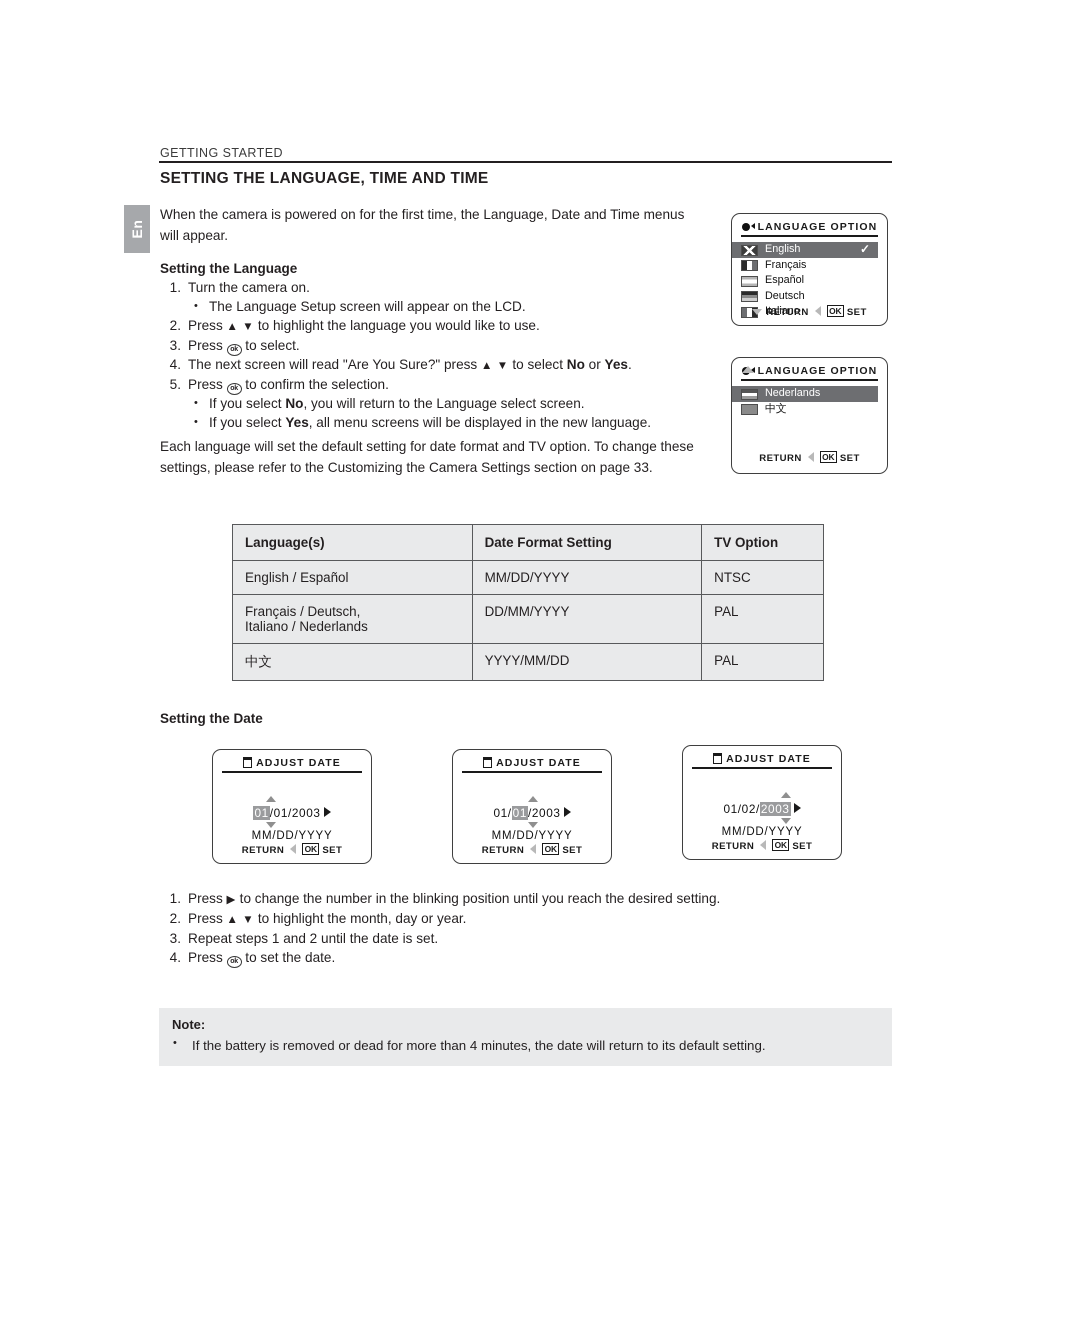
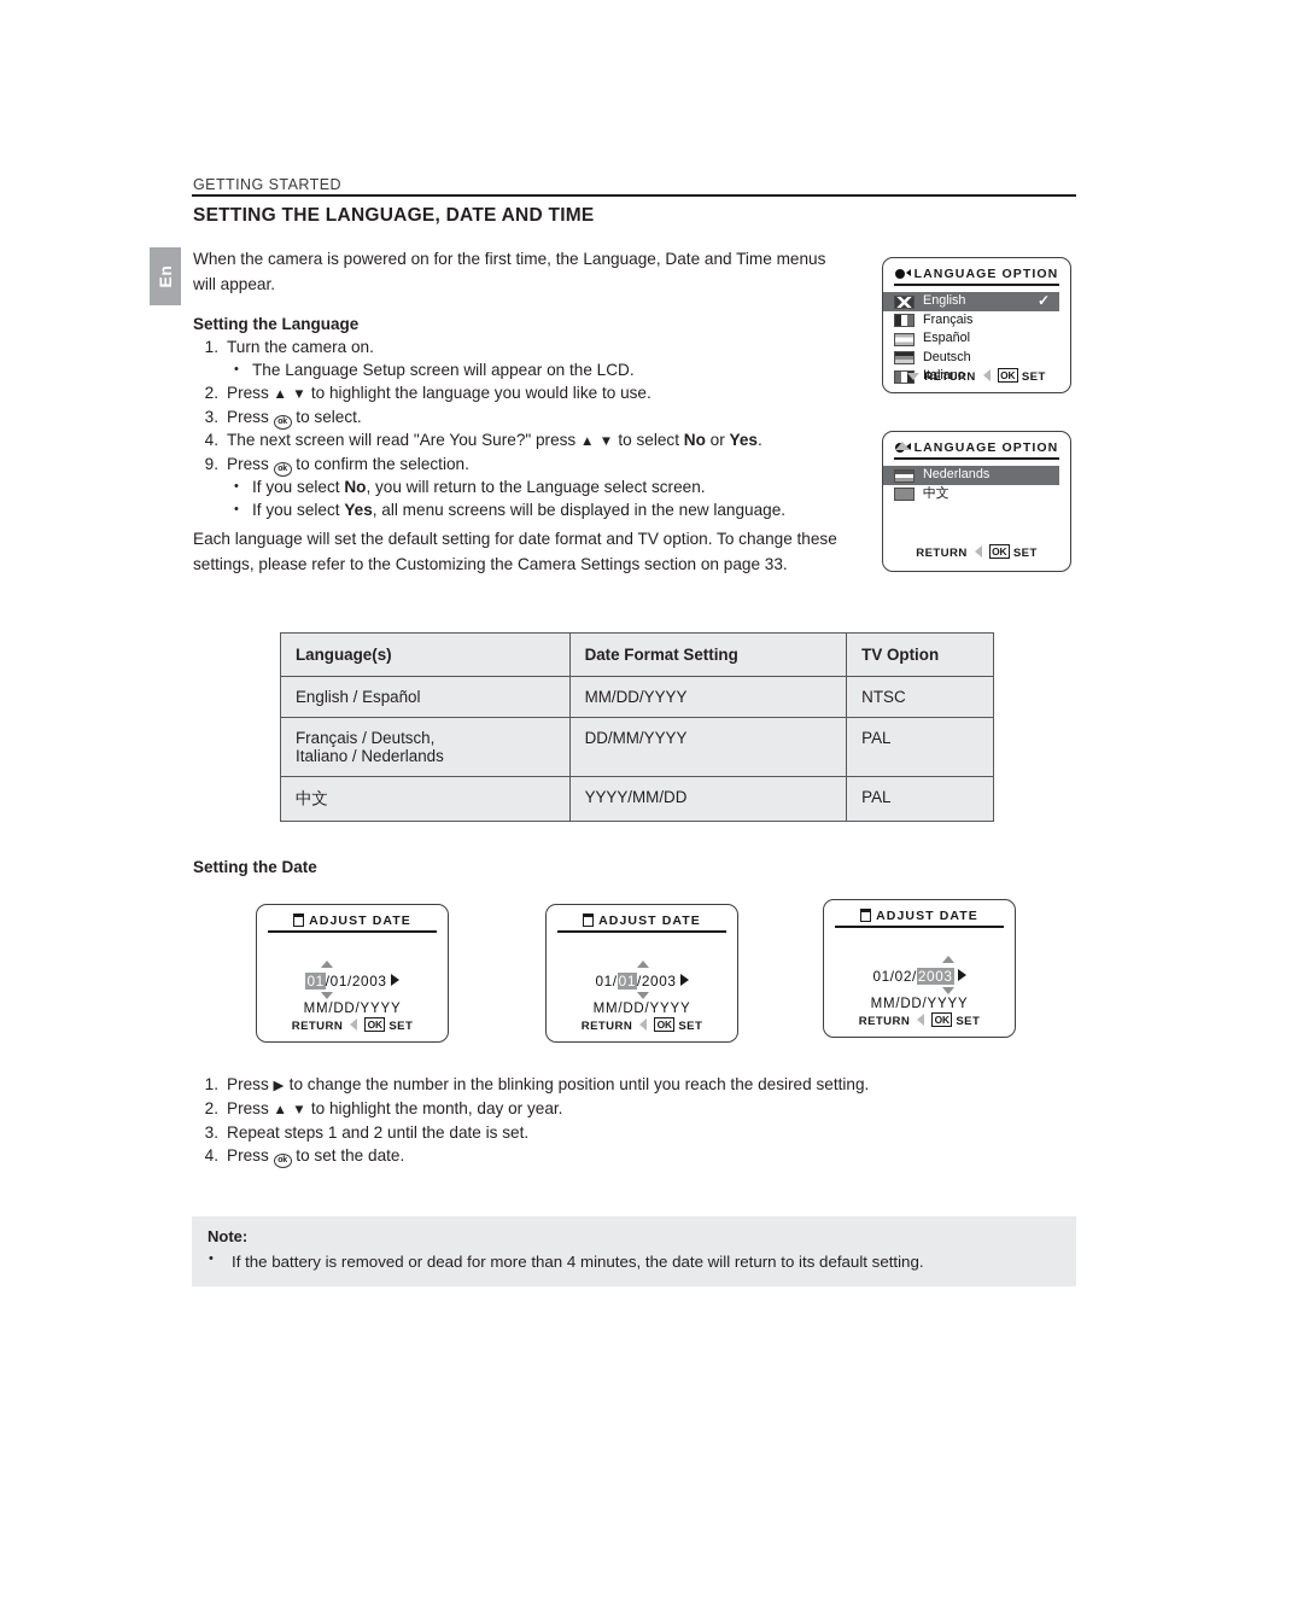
  GETTING STARTED
- SETTING THE LANGUAGE, TIME AND TIME
+ SETTING THE LANGUAGE, DATE AND TIME
  When the camera is powered on for the first time, the Language, Date and Time menus will appear.
  Setting the Language
  1.
  Turn the camera on.
  The Language Setup screen will appear on the LCD.
  2.
  Press ▲ ▼ to highlight the language you would like to use.
  3.
  Press to select.
  4.
  The next screen will read "Are You Sure?" press ▲ ▼ to select No or Yes.
- 5.
+ 9.
  Press to confirm the selection.
  If you select No, you will return to the Language select screen.
  If you select Yes, all menu screens will be displayed in the new language.
  Each language will set the default setting for date format and TV option. To change these settings, please refer to the Customizing the Camera Settings section on page 33.
  LANGUAGE OPTION
  English
  ✓
  Français
  Español
  Deutsch
  Italiano
  RETURN OK SET
  LANGUAGE OPTION
  Nederlands
  中文
  RETURN OK SET
  Language(s)	Date Format Setting	TV Option
  English / Español	MM/DD/YYYY	NTSC
  Français / Deutsch,Italiano / Nederlands	DD/MM/YYYY	PAL
  中文	YYYY/MM/DD	PAL
  Setting the Date
  ADJUST DATE
  01/01/2003
  MM/DD/YYYY
  RETURN OK SET
  ADJUST DATE
  01/01/2003
  MM/DD/YYYY
  RETURN OK SET
  ADJUST DATE
  01/02/2003
  MM/DD/YYYY
  RETURN OK SET
  1.
  Press ▶ to change the number in the blinking position until you reach the desired setting.
  2.
  Press ▲ ▼ to highlight the month, day or year.
  3.
  Repeat steps 1 and 2 until the date is set.
  4.
  Press to set the date.
  Note:
  If the battery is removed or dead for more than 4 minutes, the date will return to its default setting.
